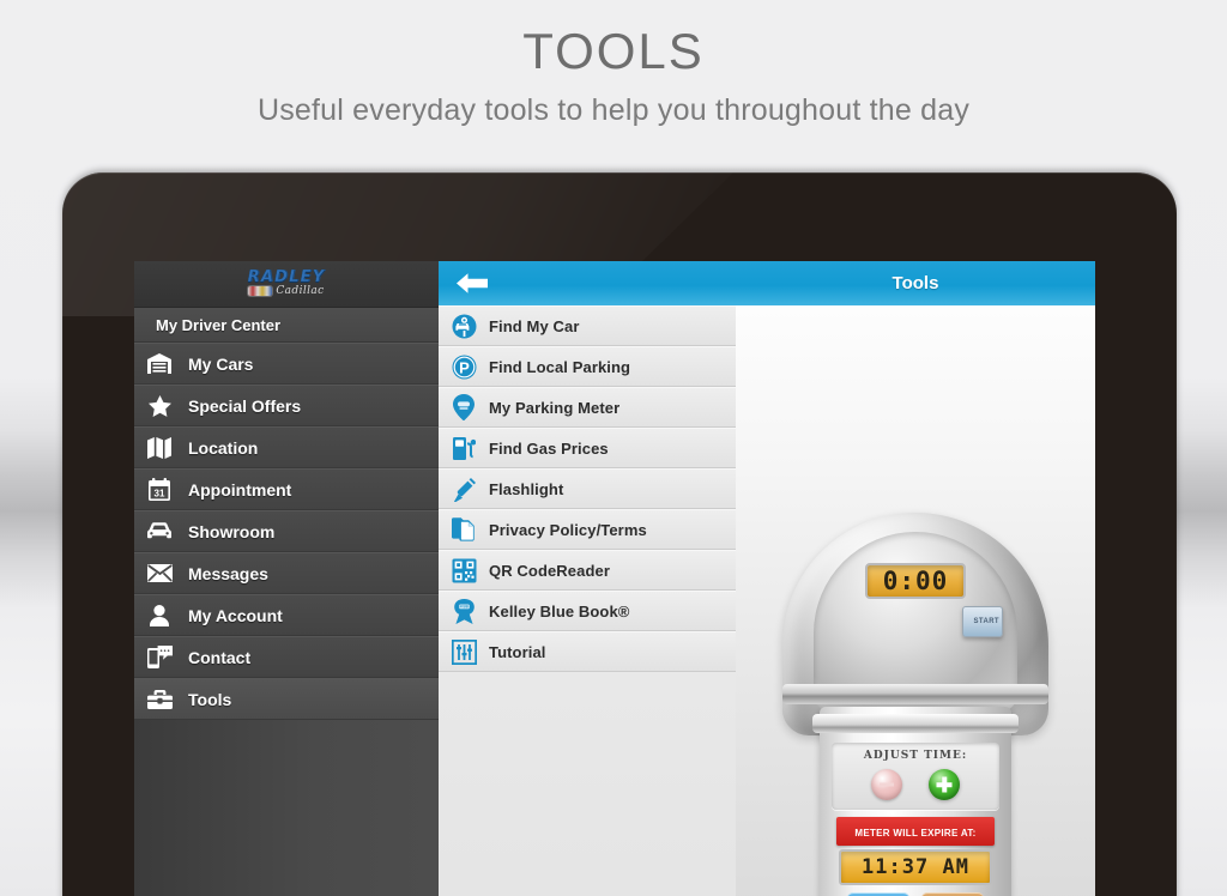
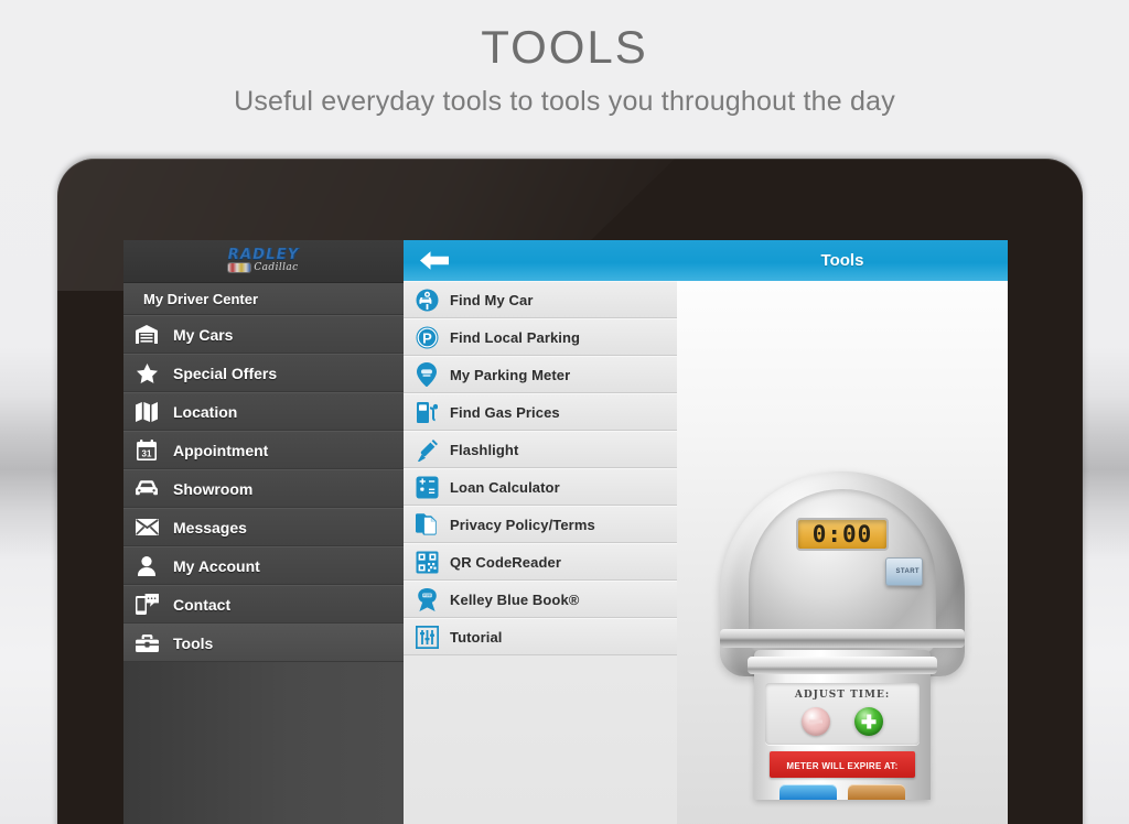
  TOOLS
- Useful everyday tools to help you throughout the day
+ Useful everyday tools to tools you throughout the day
  RADLEY
  Cadillac
  My Driver Center
  My Cars
  Special Offers
  Location
  31
  Appointment
  Showroom
  Messages
  My Account
  Contact
  Tools
  Find My Car
  P
  Find Local Parking
  My Parking Meter
  Find Gas Prices
  Flashlight
+ Loan Calculator
  Privacy Policy/Terms
  QR CodeReader
  Kelley Blue Book®
  Tutorial
  0:00
  ADJUST TIME:
  METER WILL EXPIRE AT:
- 11:37 AM
  Tools
